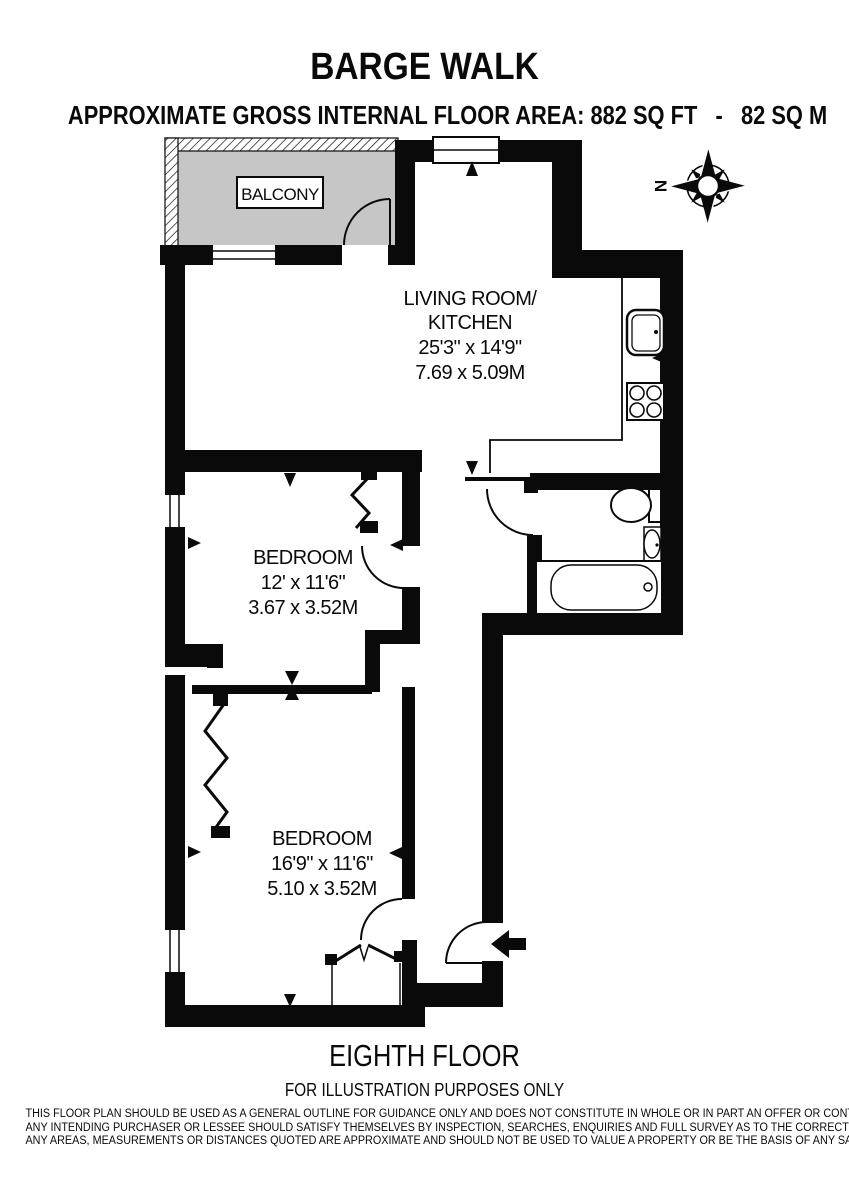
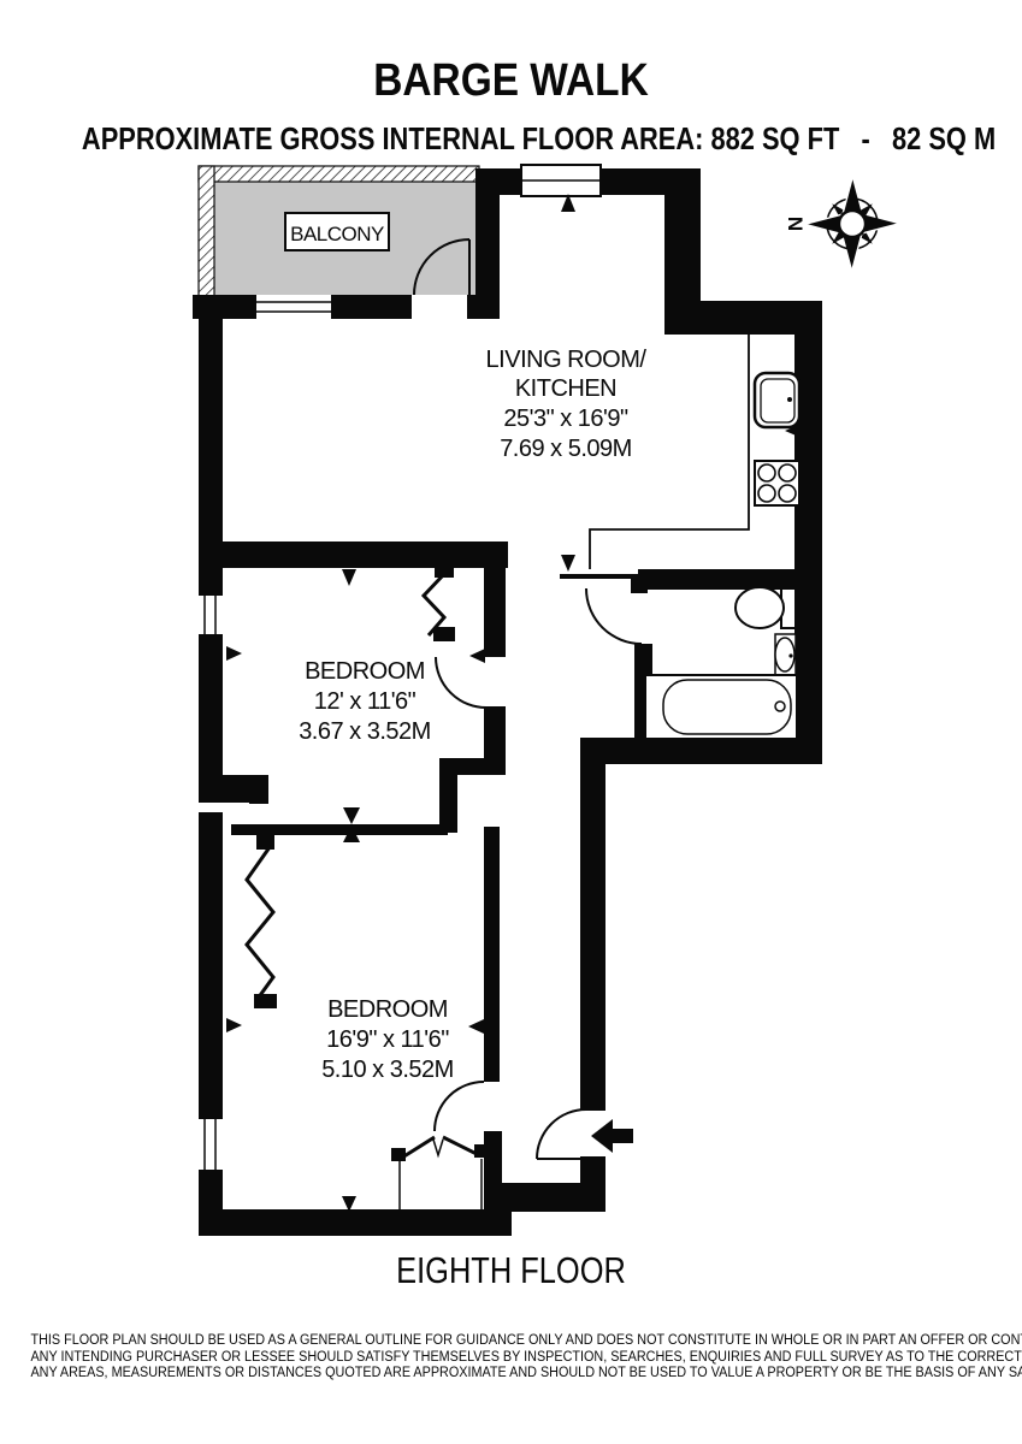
  BARGE WALK
  APPROXIMATE GROSS INTERNAL FLOOR AREA: 882 SQ FT - 82 S
  BALCONY
  LIVING ROOM/
  KITCHEN
- 25'3" x 14'9"
+ 25'3" x 16'9"
  7.69 x 5.09M
  BEDROOM
  12' x 11'6"
  3.67 x 3.52M
  BEDROOM
  16'9" x 11'6"
  5.10 x 3.52M
  EIGHTH FLOOR
- FOR ILLUSTRATION PURPOSES ONLY
  THIS FLOOR PLAN SHOULD BE USED AS A GENERAL OUTLINE FOR GUIDANCE ONLY AND DOES NOT CONSTITUTE IN WHOLE OR IN PART AN OFFER OR CON
  ANY INTENDING PURCHASER OR LESSEE SHOULD SATISFY THEMSELVES BY INSPECTION, SEARCHES, ENQUIRIES AND FULL SURVEY AS TO THE CORRECT
  ANY AREAS, MEASUREMENTS OR DISTANCES QUOTED ARE APPROXIMATE AND SHOULD NOT BE USED TO VALUE A PROPERTY OR BE THE BASIS OF ANY S
